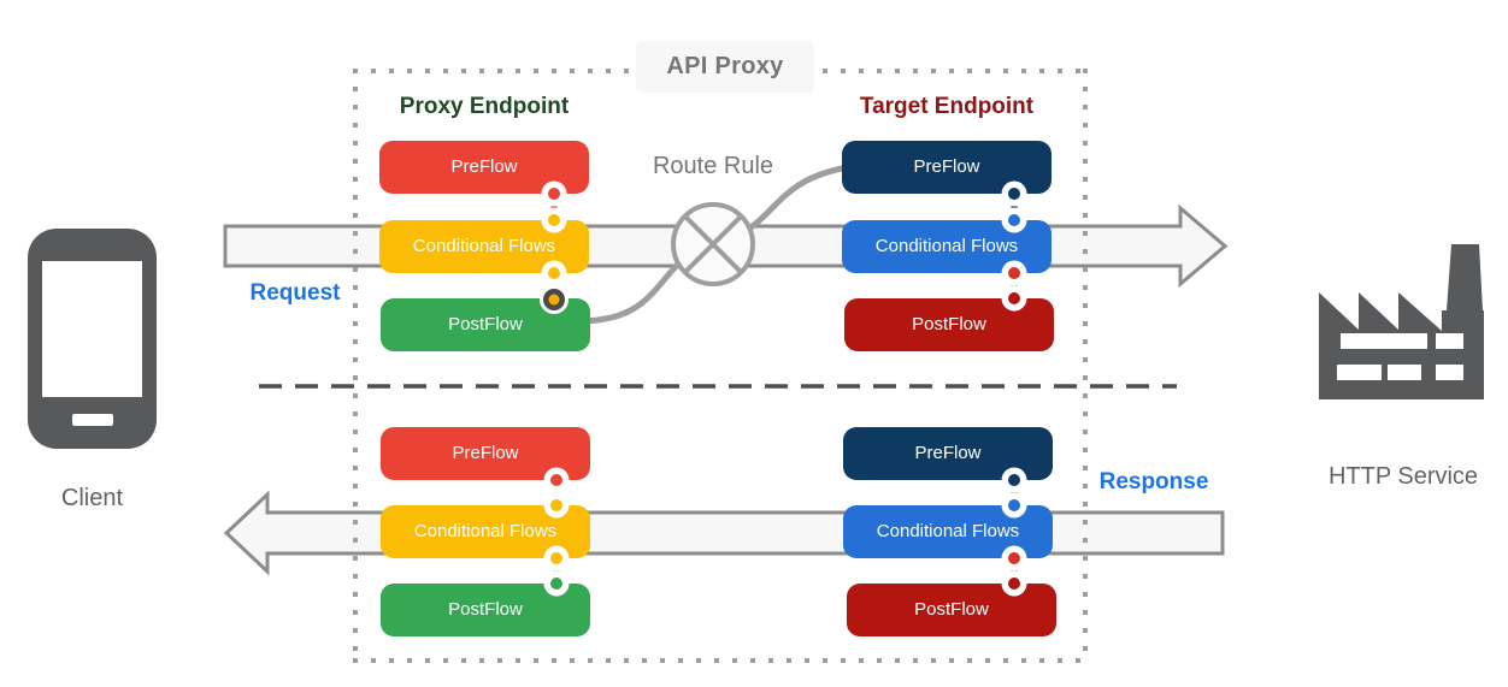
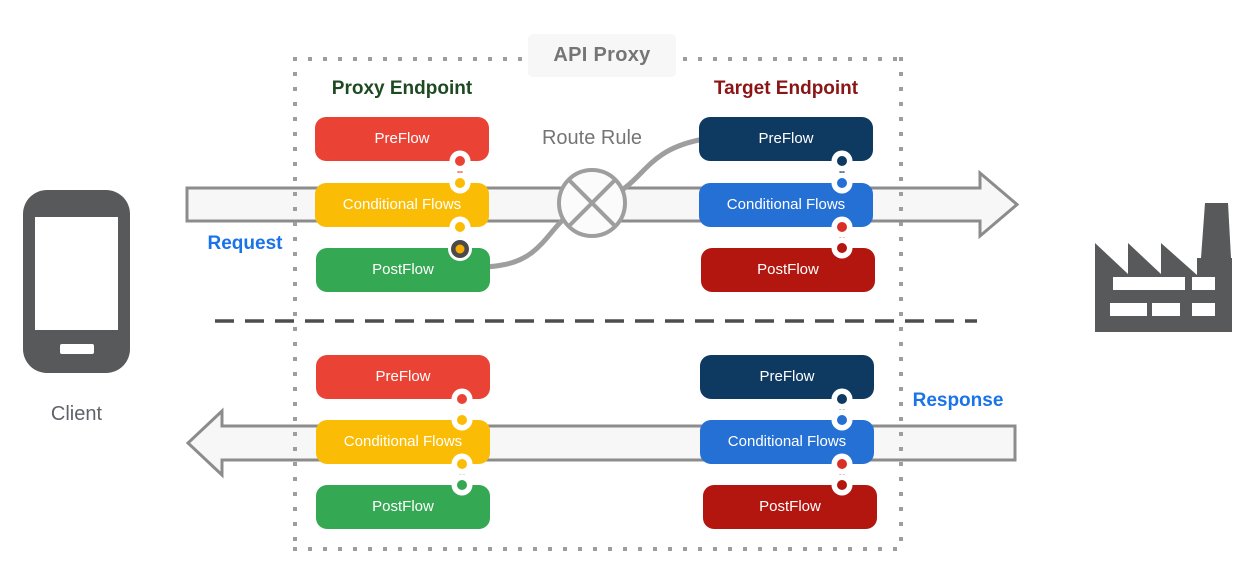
  API Proxy
  Proxy Endpoint
  Target Endpoint
  Route Rule
  Request
  Response
  Client
- HTTP Service
  PreFlow
  Conditional Flows
  PostFlow
  PreFlow
  Conditional Flows
  PostFlow
  PreFlow
  Conditional Flows
  PostFlow
  PreFlow
  Conditional Flows
  PostFlow
